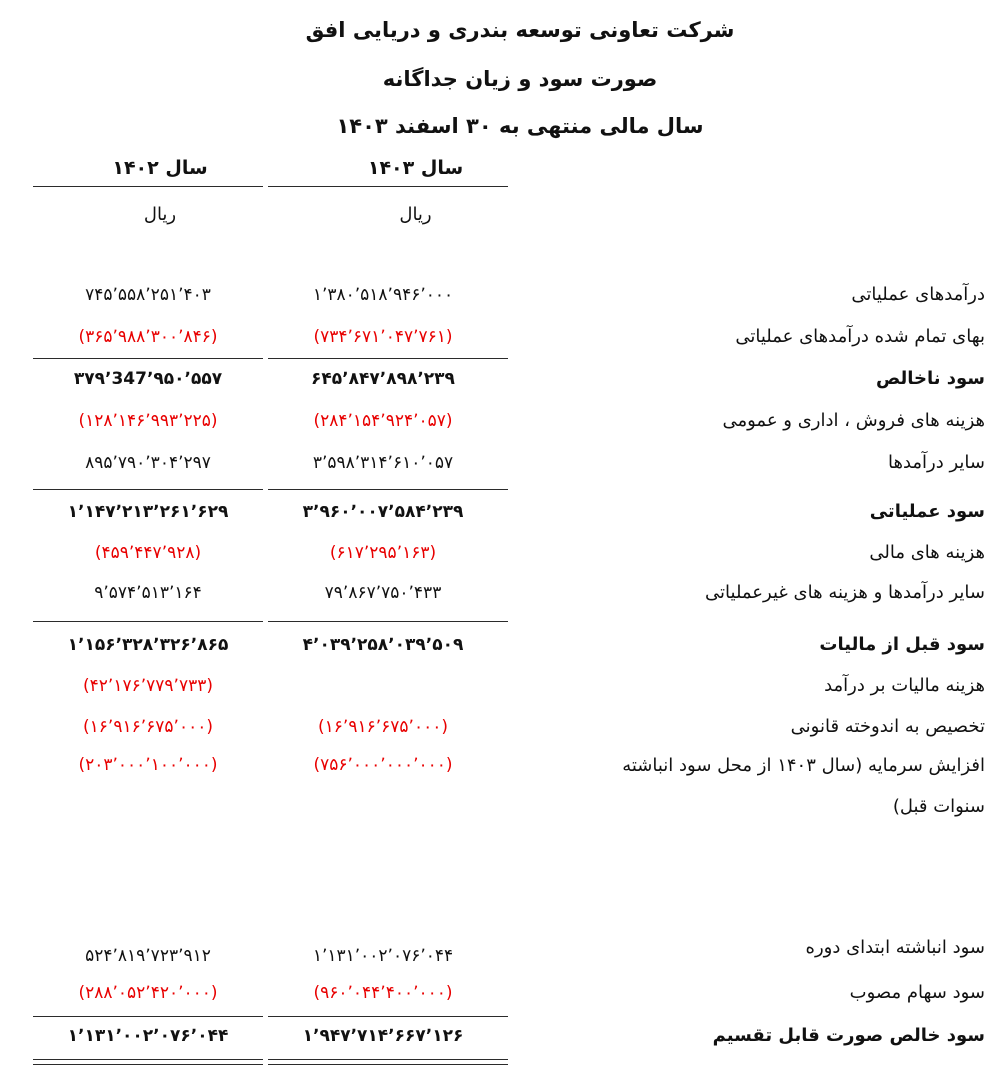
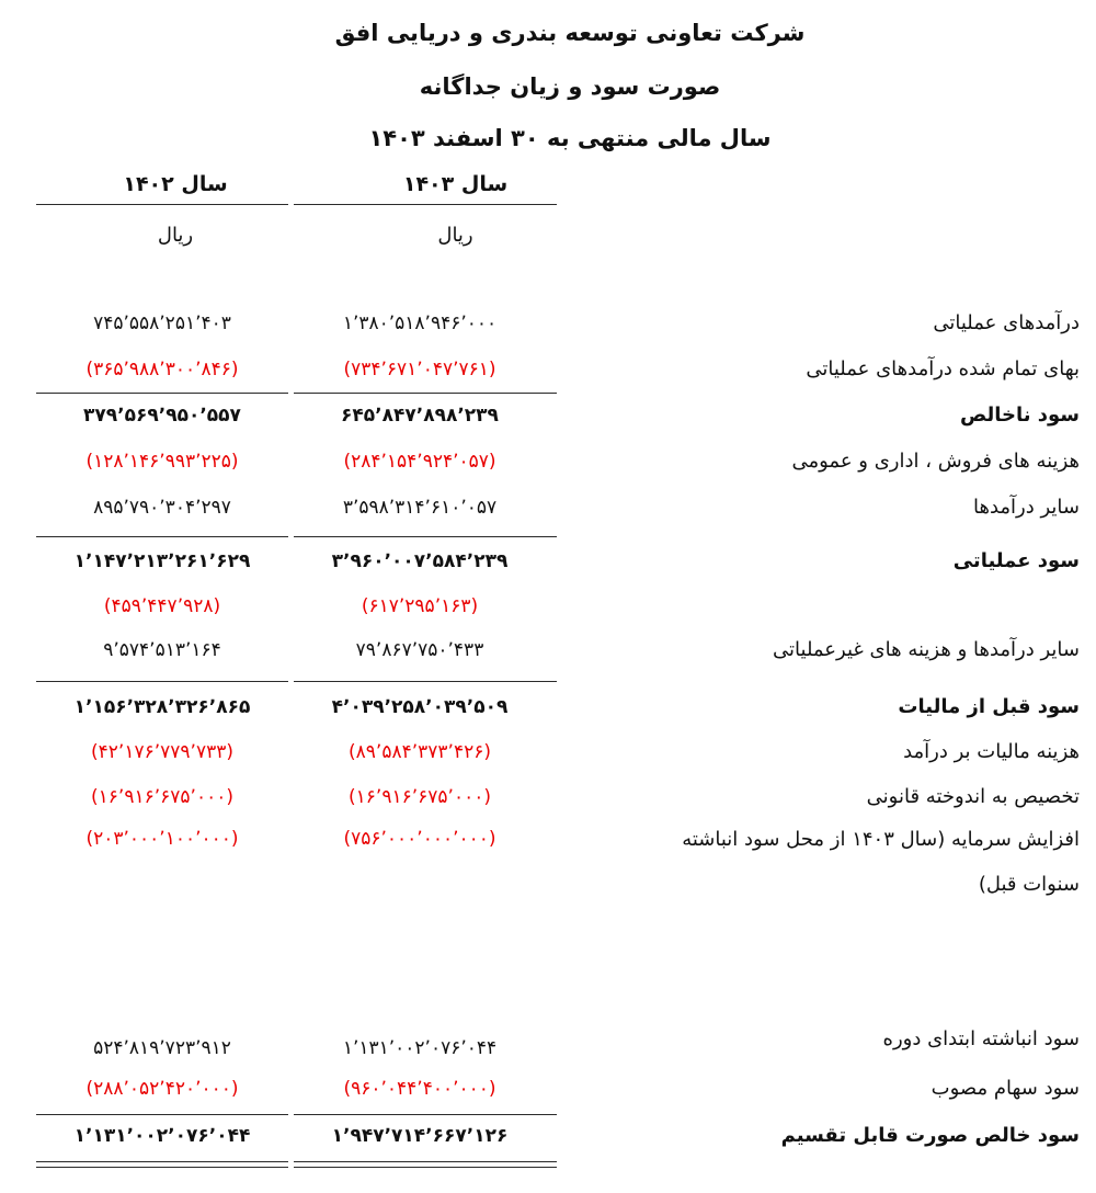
  شرکت تعاونی توسعه بندری و دریایی افق
  صورت سود و زیان جداگانه
  سال مالی منتهی به ۳۰ اسفند ۱۴۰۳
  سال ۱۴۰۳
  سال ۱۴۰۲
  ریال
  ریال
  درآمدهای عملیاتی
  ۱٬۳۸۰٬۵۱۸٬۹۴۶٬۰۰۰
  ۷۴۵٬۵۵۸٬۲۵۱٬۴۰۳
  بهای تمام شده درآمدهای عملیاتی
  (۷۳۴٬۶۷۱٬۰۴۷٬۷۶۱)
  (۳۶۵٬۹۸۸٬۳۰۰٬۸۴۶)
  سود ناخالص
  ۶۴۵٬۸۴۷٬۸۹۸٬۲۳۹
- ۳۷۹٬347٬۹۵۰٬۵۵۷
+ ۳۷۹٬۵۶۹٬۹۵۰٬۵۵۷
  هزینه های فروش ، اداری و عمومی
  (۲۸۴٬۱۵۴٬۹۲۴٬۰۵۷)
  (۱۲۸٬۱۴۶٬۹۹۳٬۲۲۵)
  سایر درآمدها
  ۳٬۵۹۸٬۳۱۴٬۶۱۰٬۰۵۷
  ۸۹۵٬۷۹۰٬۳۰۴٬۲۹۷
  سود عملیاتی
  ۳٬۹۶۰٬۰۰۷٬۵۸۴٬۲۳۹
  ۱٬۱۴۷٬۲۱۳٬۲۶۱٬۶۲۹
- هزینه های مالی
  (۶۱۷٬۲۹۵٬۱۶۳)
  (۴۵۹٬۴۴۷٬۹۲۸)
  سایر درآمدها و هزینه های غیرعملیاتی
  ۷۹٬۸۶۷٬۷۵۰٬۴۳۳
  ۹٬۵۷۴٬۵۱۳٬۱۶۴
  سود قبل از مالیات
  ۴٬۰۳۹٬۲۵۸٬۰۳۹٬۵۰۹
  ۱٬۱۵۶٬۳۲۸٬۳۲۶٬۸۶۵
  هزینه مالیات بر درآمد
+ (۸۹٬۵۸۴٬۳۷۳٬۴۲۶)
  (۴۲٬۱۷۶٬۷۷۹٬۷۳۳)
  تخصیص به اندوخته قانونی
  (۱۶٬۹۱۶٬۶۷۵٬۰۰۰)
  (۱۶٬۹۱۶٬۶۷۵٬۰۰۰)
  افزایش سرمایه (سال ۱۴۰۳ از محل سود انباشته
  سنوات قبل)
  (۷۵۶٬۰۰۰٬۰۰۰٬۰۰۰)
  (۲۰۳٬۰۰۰٬۱۰۰٬۰۰۰)
  سود انباشته ابتدای دوره
  ۱٬۱۳۱٬۰۰۲٬۰۷۶٬۰۴۴
  ۵۲۴٬۸۱۹٬۷۲۳٬۹۱۲
  سود سهام مصوب
  (۹۶۰٬۰۴۴٬۴۰۰٬۰۰۰)
  (۲۸۸٬۰۵۲٬۴۲۰٬۰۰۰)
  سود خالص صورت قابل تقسیم
  ۱٬۹۴۷٬۷۱۴٬۶۶۷٬۱۲۶
  ۱٬۱۳۱٬۰۰۲٬۰۷۶٬۰۴۴
